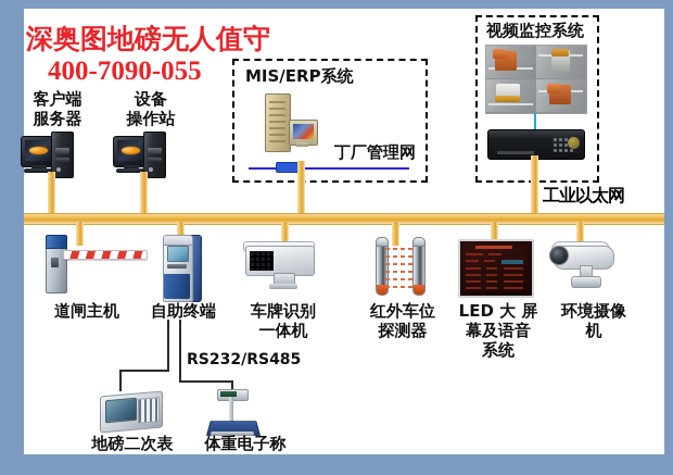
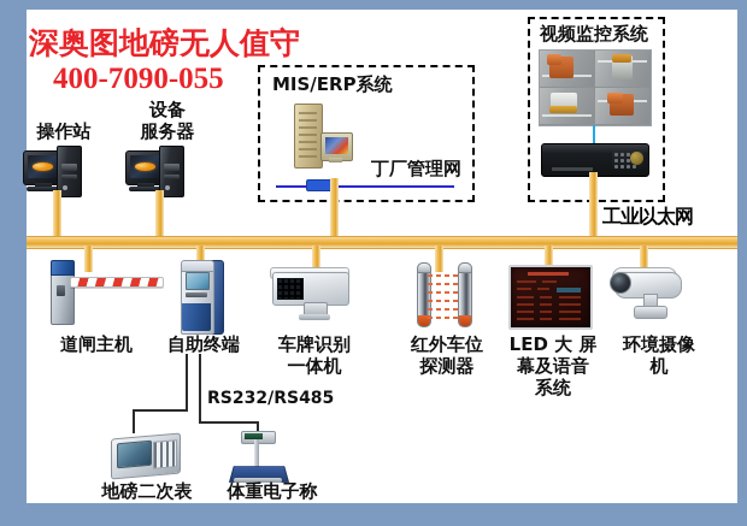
  深奥图地磅无人值守
  400-7090-055
- 客户端
- 服务器
+ 操作站
  设备
- 操作站
+ 服务器
  MIS/ERP系统
  丁厂管理网
  视频监控系统
  工业以太网
  道闸主机
  自助终端
  车牌识别
  一体机
  红外车位
  探测器
  LED 大 屏
  幕及语音
  系统
  环境摄像
  机
  RS232/RS485
  地磅二次表
  体重电子称
